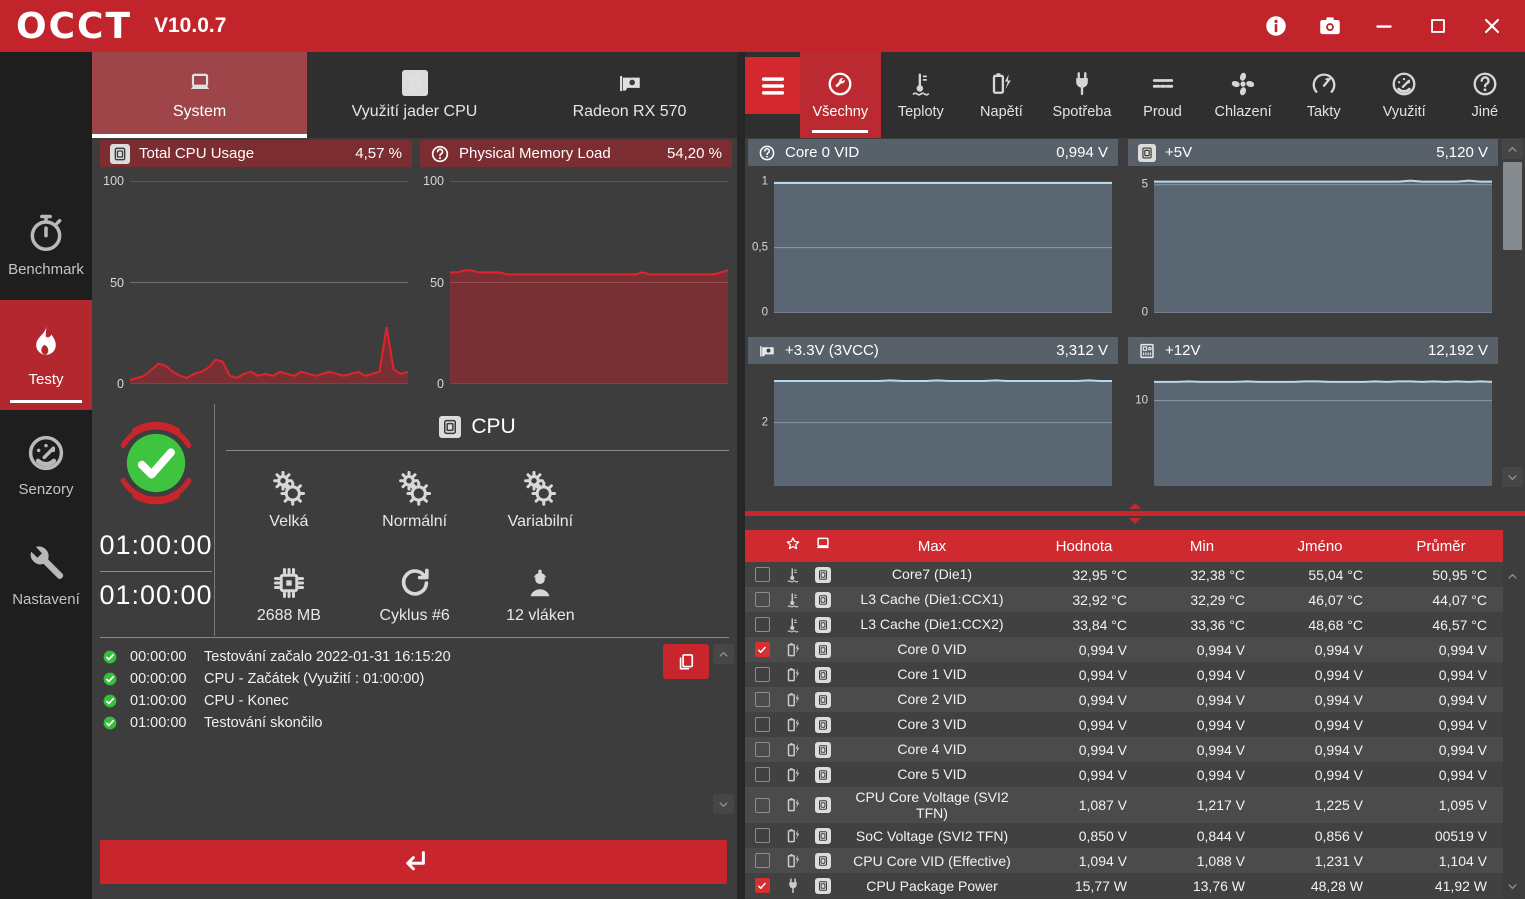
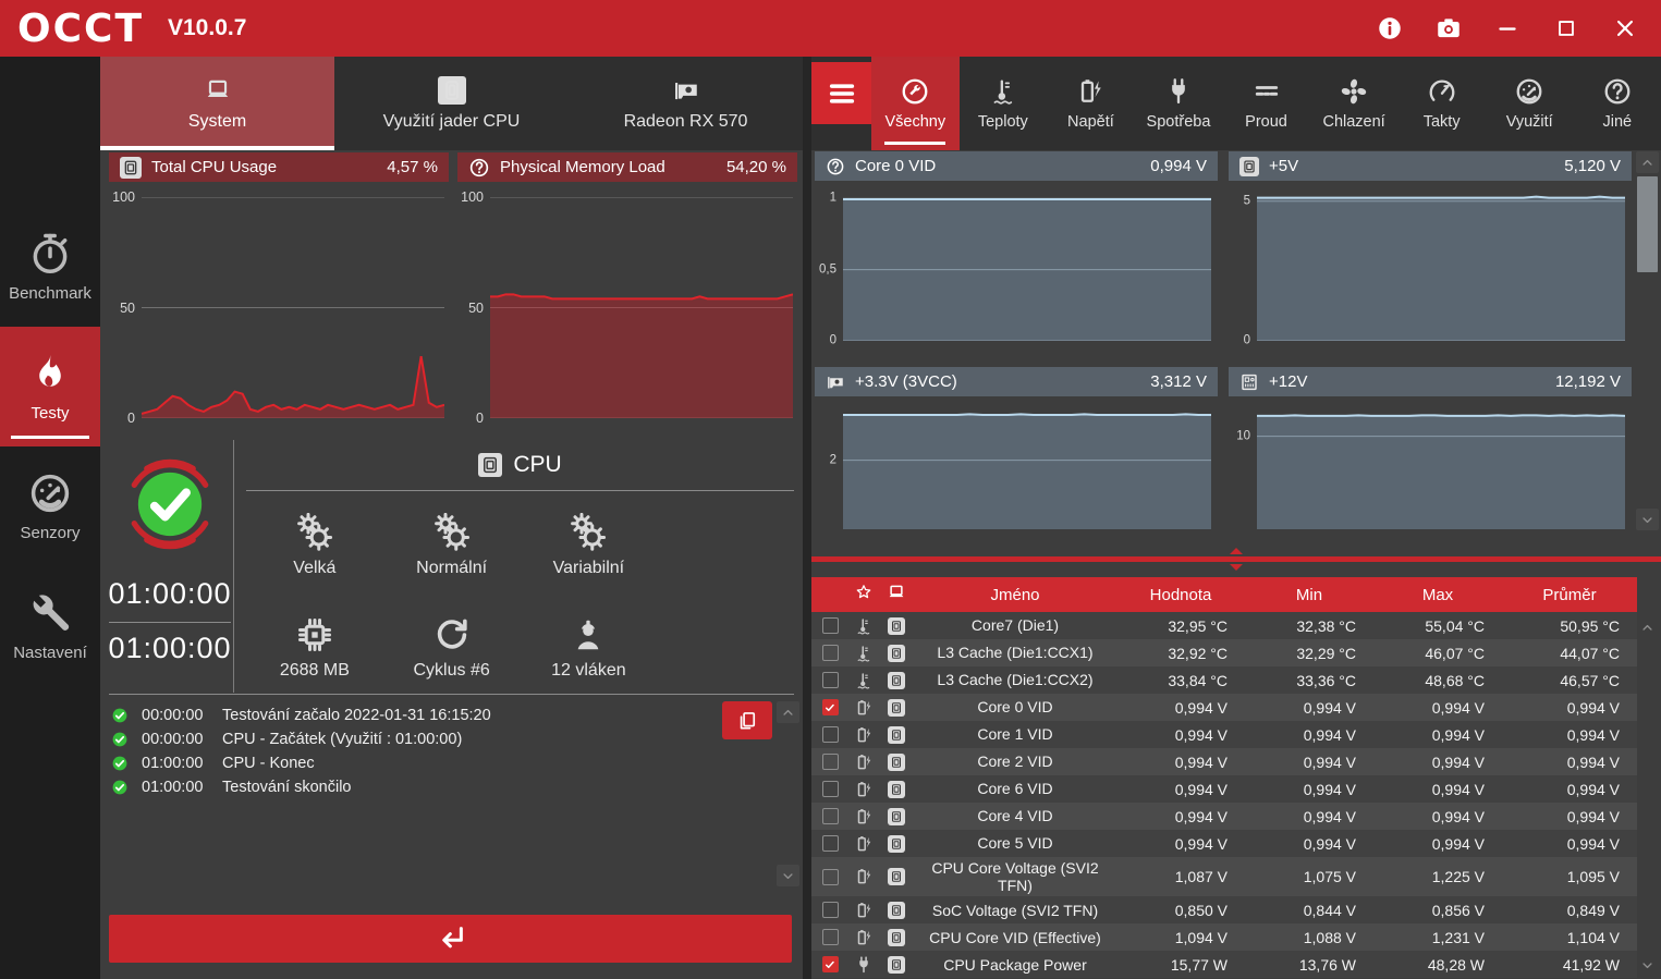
  OCCT
  V10.0.7
  Benchmark
  Testy
  Senzory
  Nastavení
  System
  Využití jader CPU
  Radeon RX 570
  Total CPU Usage
  4,57 %
  100
  50
  0
  Physical Memory Load
  54,20 %
  100
  50
  0
  01:00:00
  01:00:00
  CPU
  Velká
  Normální
  Variabilní
  2688 MB
  Cyklus #6
  12 vláken
  00:00:00
  Testování začalo 2022-01-31 16:15:20
  00:00:00
  CPU - Začátek (Využití : 01:00:00)
  01:00:00
  CPU - Konec
  01:00:00
  Testování skončilo
  Všechny
  Teploty
  Napětí
  Spotřeba
  Proud
  Chlazení
  Takty
  Využití
  Jiné
  Core 0 VID
  0,994 V
  1
  0,5
  0
  +5V
  5,120 V
  5
  0
  +3.3V (3VCC)
  3,312 V
  2
  +12V
  12,192 V
  10
- Max
+ Jméno
  Hodnota
  Min
- Jméno
+ Max
  Průměr
  Core7 (Die1)
  32,95 °C
  32,38 °C
  55,04 °C
  50,95 °C
  L3 Cache (Die1:CCX1)
  32,92 °C
  32,29 °C
  46,07 °C
  44,07 °C
  L3 Cache (Die1:CCX2)
  33,84 °C
  33,36 °C
  48,68 °C
  46,57 °C
  Core 0 VID
  0,994 V
  0,994 V
  0,994 V
  0,994 V
  Core 1 VID
  0,994 V
  0,994 V
  0,994 V
  0,994 V
  Core 2 VID
  0,994 V
  0,994 V
  0,994 V
  0,994 V
- Core 3 VID
+ Core 6 VID
  0,994 V
  0,994 V
  0,994 V
  0,994 V
  Core 4 VID
  0,994 V
  0,994 V
  0,994 V
  0,994 V
  Core 5 VID
  0,994 V
  0,994 V
  0,994 V
  0,994 V
  CPU Core Voltage (SVI2 TFN)
  1,087 V
- 1,217 V
+ 1,075 V
  1,225 V
  1,095 V
  SoC Voltage (SVI2 TFN)
  0,850 V
  0,844 V
  0,856 V
- 00519 V
+ 0,849 V
  CPU Core VID (Effective)
  1,094 V
  1,088 V
  1,231 V
  1,104 V
  CPU Package Power
  15,77 W
  13,76 W
  48,28 W
  41,92 W
